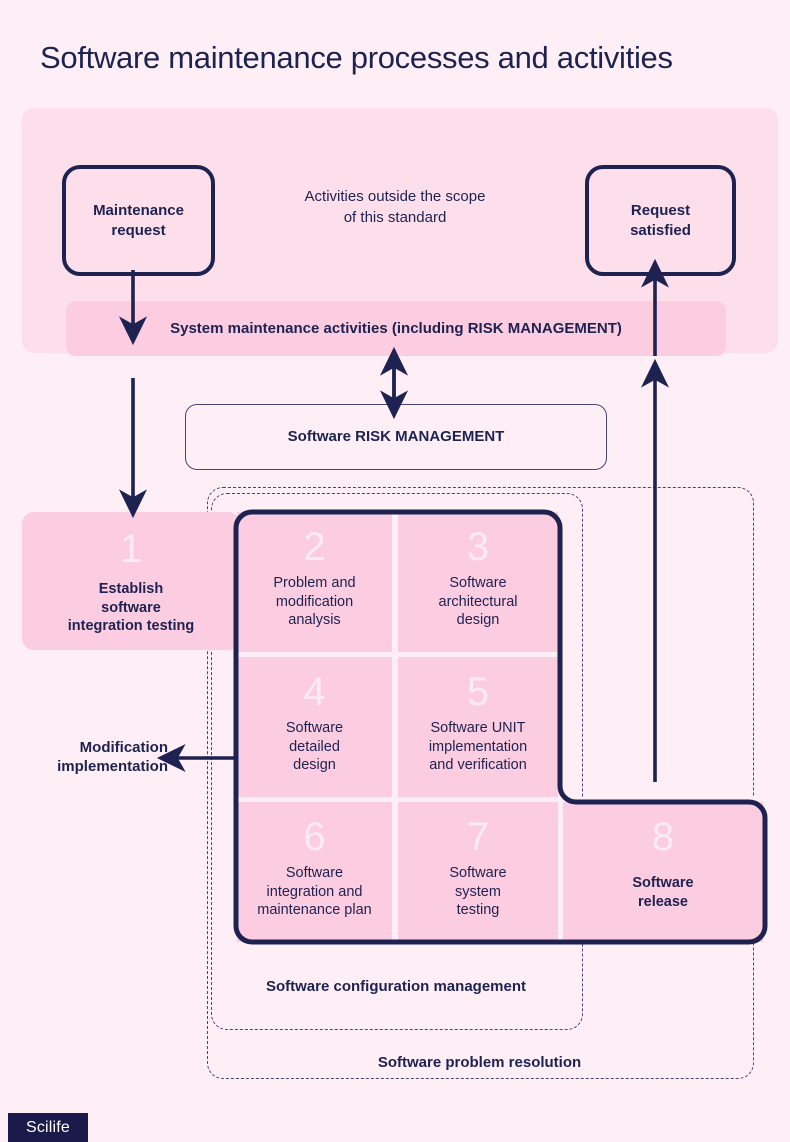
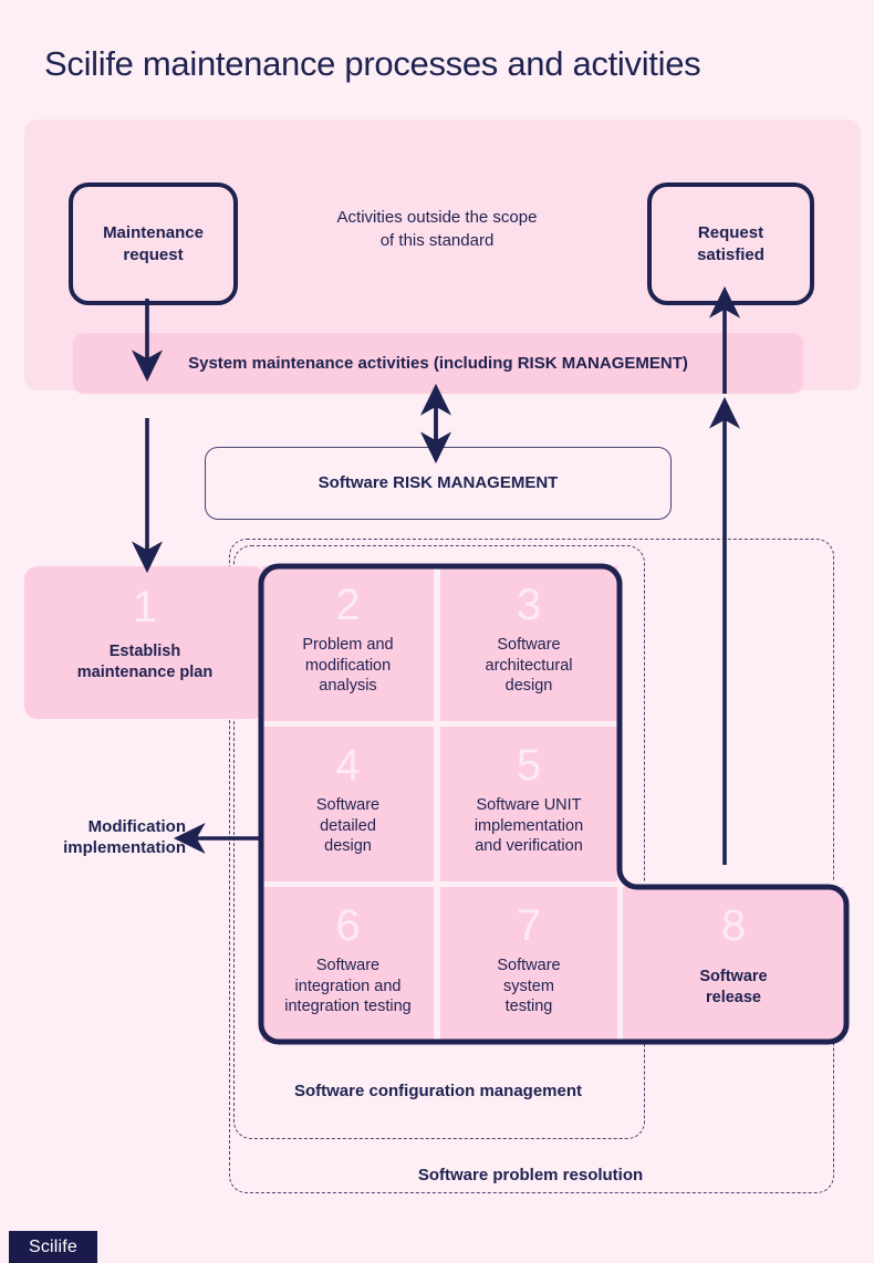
- Software maintenance processes and activities
+ Scilife maintenance processes and activities
  Activities outside the scope
  of this standard
  Maintenance
  request
  Request
  satisfied
  System maintenance activities (including RISK MANAGEMENT)
  Software RISK MANAGEMENT
  1
  Establish
- software
- integration testing
+ maintenance plan
  2
  Problem and
  modification
  analysis
  3
  Software
  architectural
  design
  4
  Software
  detailed
  design
  5
  Software UNIT
  implementation
  and verification
  6
  Software
  integration and
- maintenance plan
+ integration testing
  7
  Software
  system
  testing
  8
  Software
  release
  Modification
  implementation
  Software configuration management
  Software problem resolution
  Scilife
